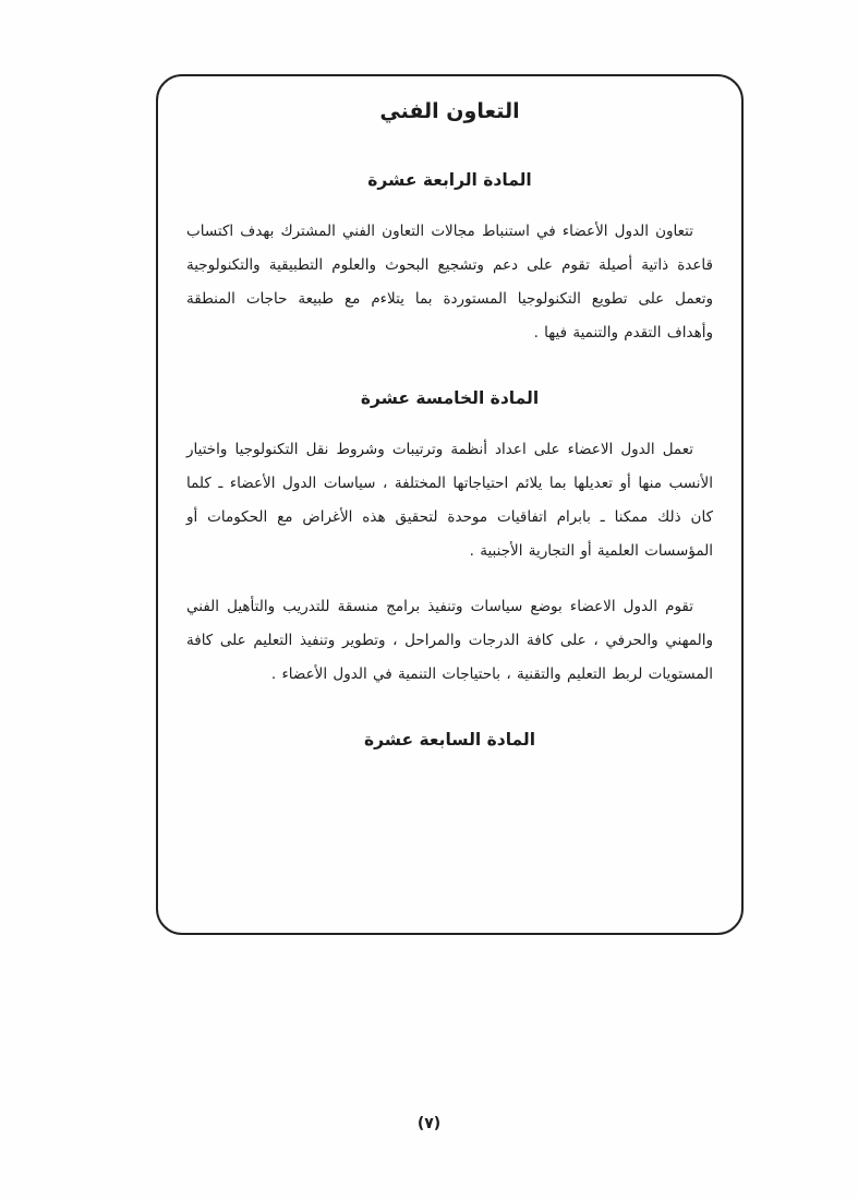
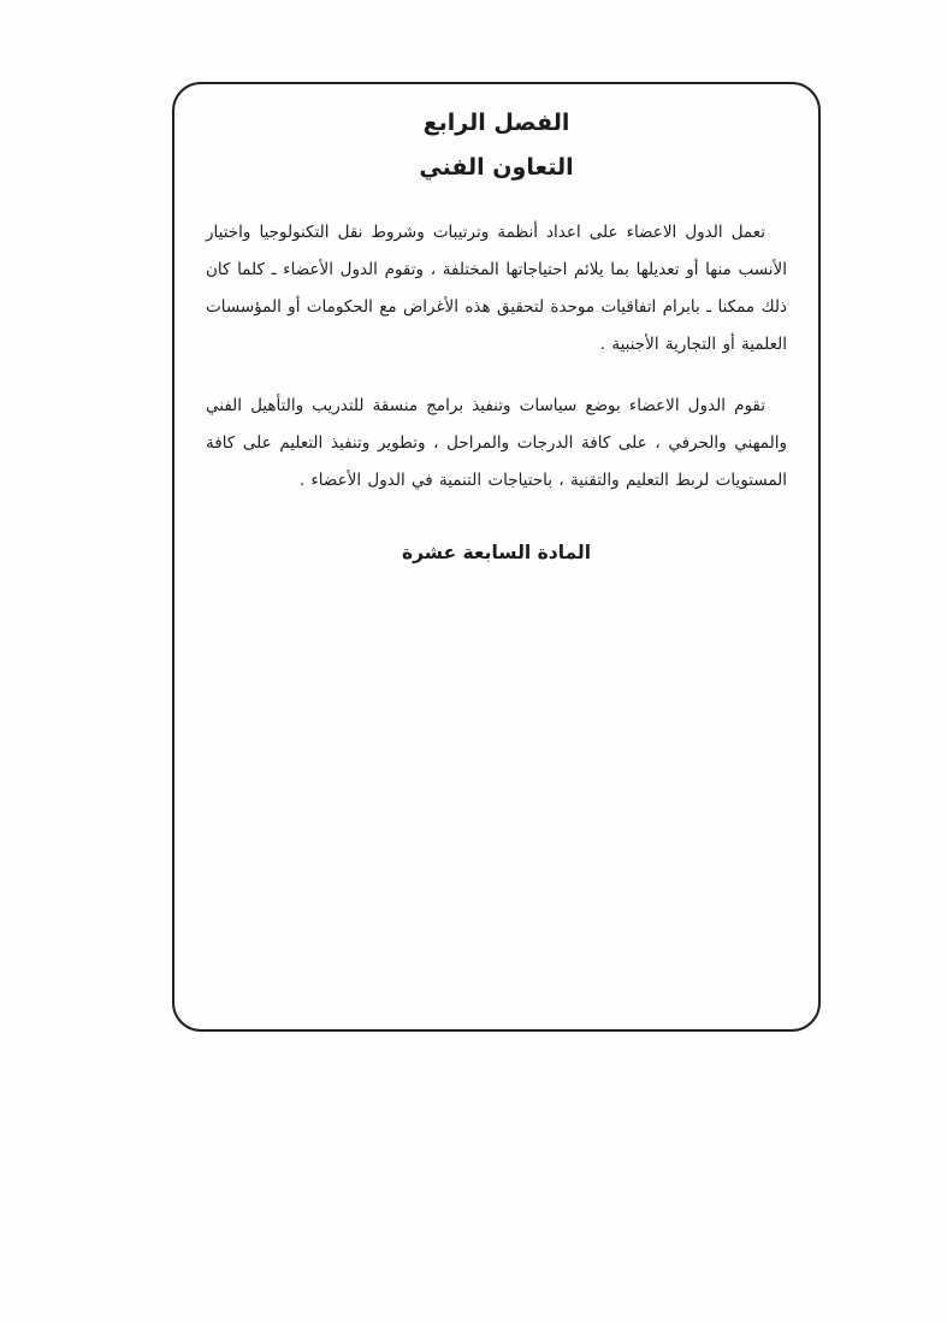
+ الفصل الرابع
  التعاون الفني
- المادة الرابعة عشرة
- تتعاون الدول الأعضاء في استنباط مجالات التعاون الفني المشترك بهدف اكتساب قاعدة ذاتية أصيلة تقوم على دعم وتشجيع البحوث والعلوم التطبيقية والتكنولوجية وتعمل على تطويع التكنولوجيا المستوردة بما يتلاءم مع طبيعة حاجات المنطقة وأهداف التقدم والتنمية فيها .
- المادة الخامسة عشرة
- تعمل الدول الاعضاء على اعداد أنظمة وترتيبات وشروط نقل التكنولوجيا واختيار الأنسب منها أو تعديلها بما يلائم احتياجاتها المختلفة ، سياسات الدول الأعضاء ـ كلما كان ذلك ممكنا ـ بابرام اتفاقيات موحدة لتحقيق هذه الأغراض مع الحكومات أو المؤسسات العلمية أو التجارية الأجنبية .
+ تعمل الدول الاعضاء على اعداد أنظمة وترتيبات وشروط نقل التكنولوجيا واختيار الأنسب منها أو تعديلها بما يلائم احتياجاتها المختلفة ، وتقوم الدول الأعضاء ـ كلما كان ذلك ممكنا ـ بابرام اتفاقيات موحدة لتحقيق هذه الأغراض مع الحكومات أو المؤسسات العلمية أو التجارية الأجنبية .
  تقوم الدول الاعضاء بوضع سياسات وتنفيذ برامج منسقة للتدريب والتأهيل الفني والمهني والحرفي ، على كافة الدرجات والمراحل ، وتطوير وتنفيذ التعليم على كافة المستويات لربط التعليم والتقنية ، باحتياجات التنمية في الدول الأعضاء .
  المادة السابعة عشرة
- (٧)
